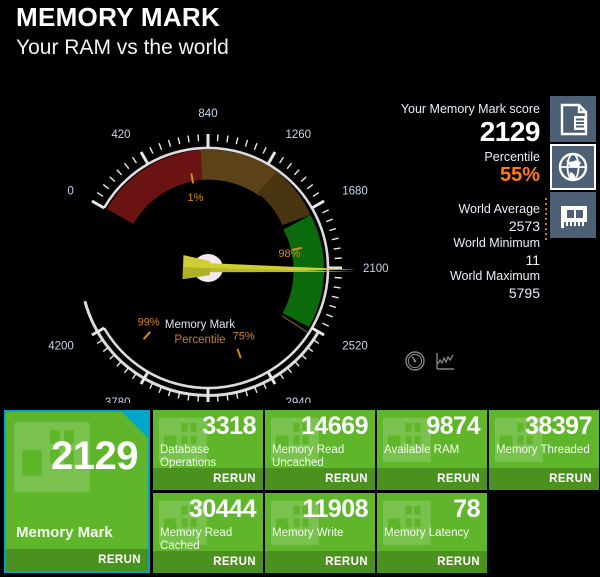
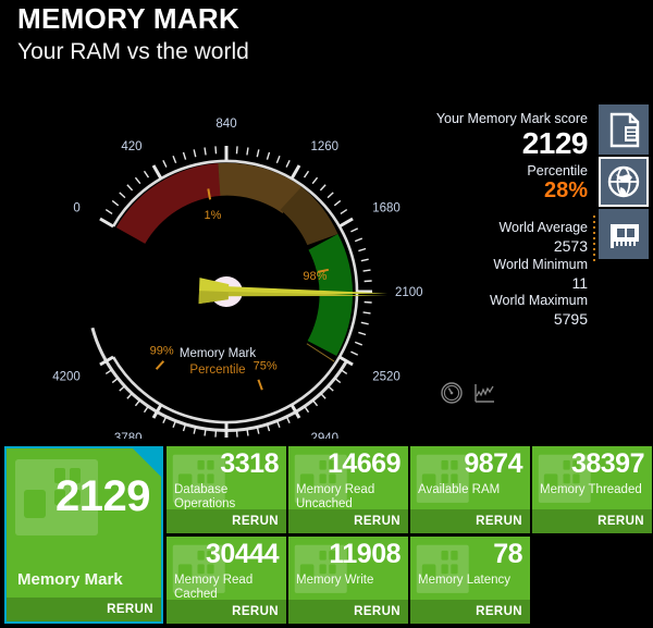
  MEMORY MARK
  Your RAM vs the world
  0
  420
  840
  1260
  1680
  2100
  2520
  4200
  1%
  98%
  75%
  99%
  Memory Mark
  Percentile
  Your Memory Mark score
  2129
  Percentile
- 55%
+ 28%
  World Average
  2573
  World Minimum
  11
  World Maximum
  5795
  2129
  Memory Mark
  RERUN
  3318
  Database Operations
  RERUN
  14669
  Memory Read Uncached
  RERUN
  9874
  Available RAM
  RERUN
  38397
  Memory Threaded
  RERUN
  30444
  Memory Read Cached
  RERUN
  11908
  Memory Write
  RERUN
  78
  Memory Latency
  RERUN
